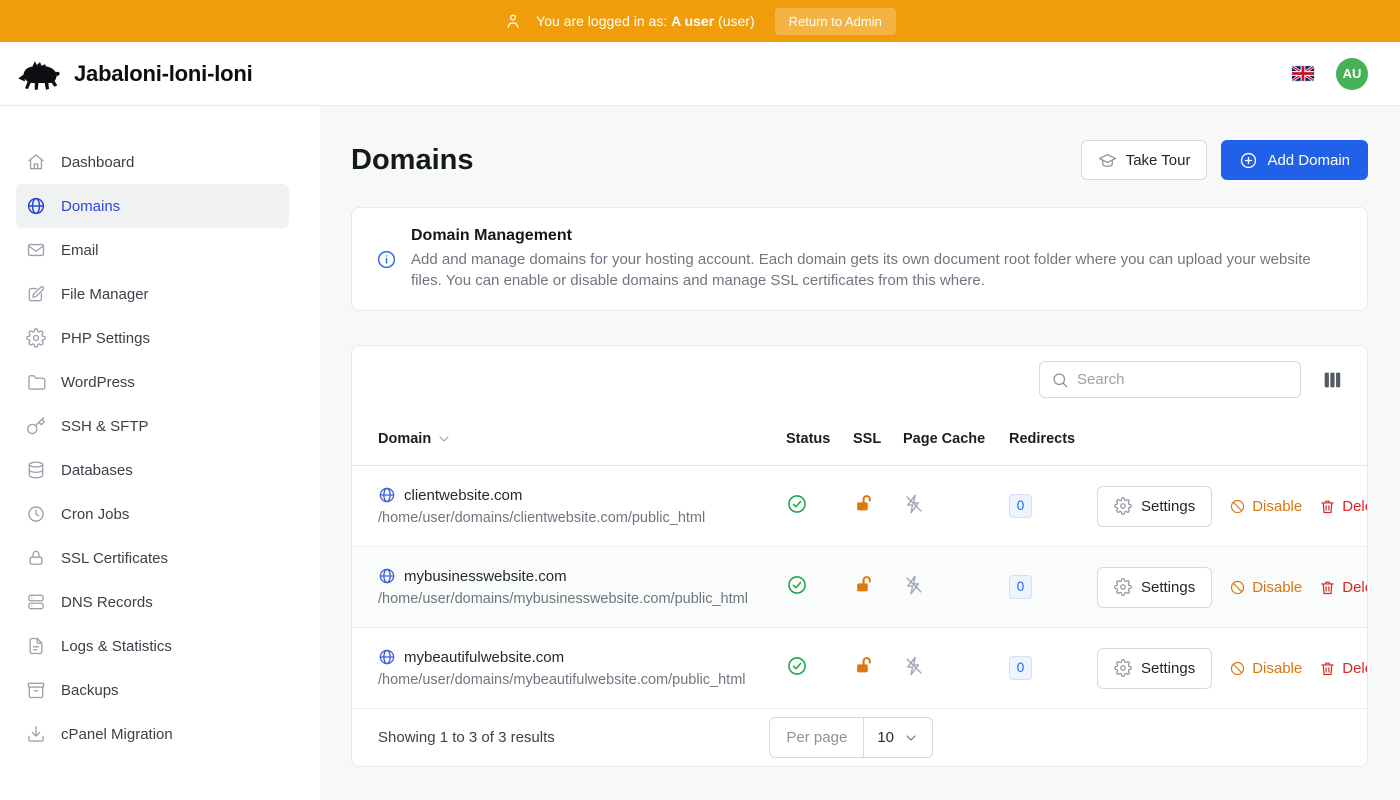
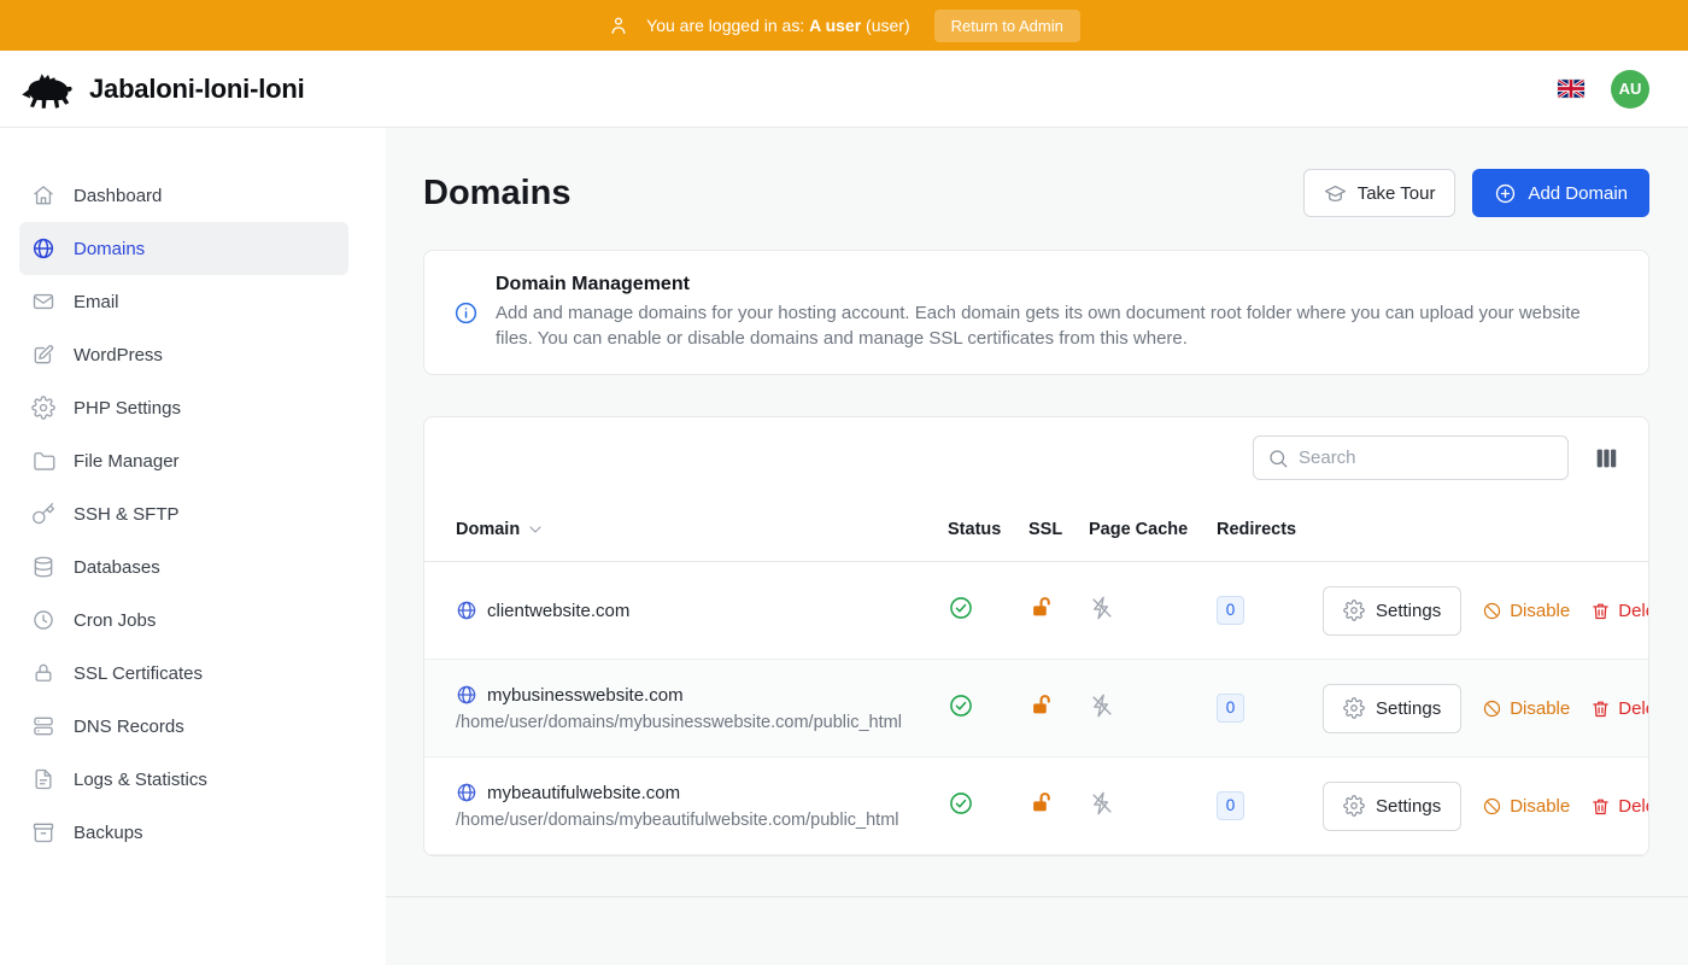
  You are logged in as: A user (user)
  Return to Admin
  Jabaloni-loni-loni
  AU
  Dashboard
  Domains
  Email
- File Manager
+ WordPress
  PHP Settings
- WordPress
+ File Manager
  SSH & SFTP
  Databases
  Cron Jobs
  SSL Certificates
  DNS Records
  Logs & Statistics
  Backups
- cPanel Migration
  Domains
  Take Tour
  Add Domain
  Domain Management
  Add and manage domains for your hosting account. Each domain gets its own document root folder where you can upload your website files. You can enable or disable domains and manage SSL certificates from this where.
  Search
  Domain
  Status
  SSL
  Page Cache
  Redirects
  clientwebsite.com
- /home/user/domains/clientwebsite.com/public_html
  0
  Settings
  Disable
  mybusinesswebsite.com
  /home/user/domains/mybusinesswebsite.com/public_html
  0
  Settings
  Disable
  mybeautifulwebsite.com
  /home/user/domains/mybeautifulwebsite.com/public_html
  0
  Settings
  Disable
- Showing 1 to 3 of 3 results
- Per page
- 10
